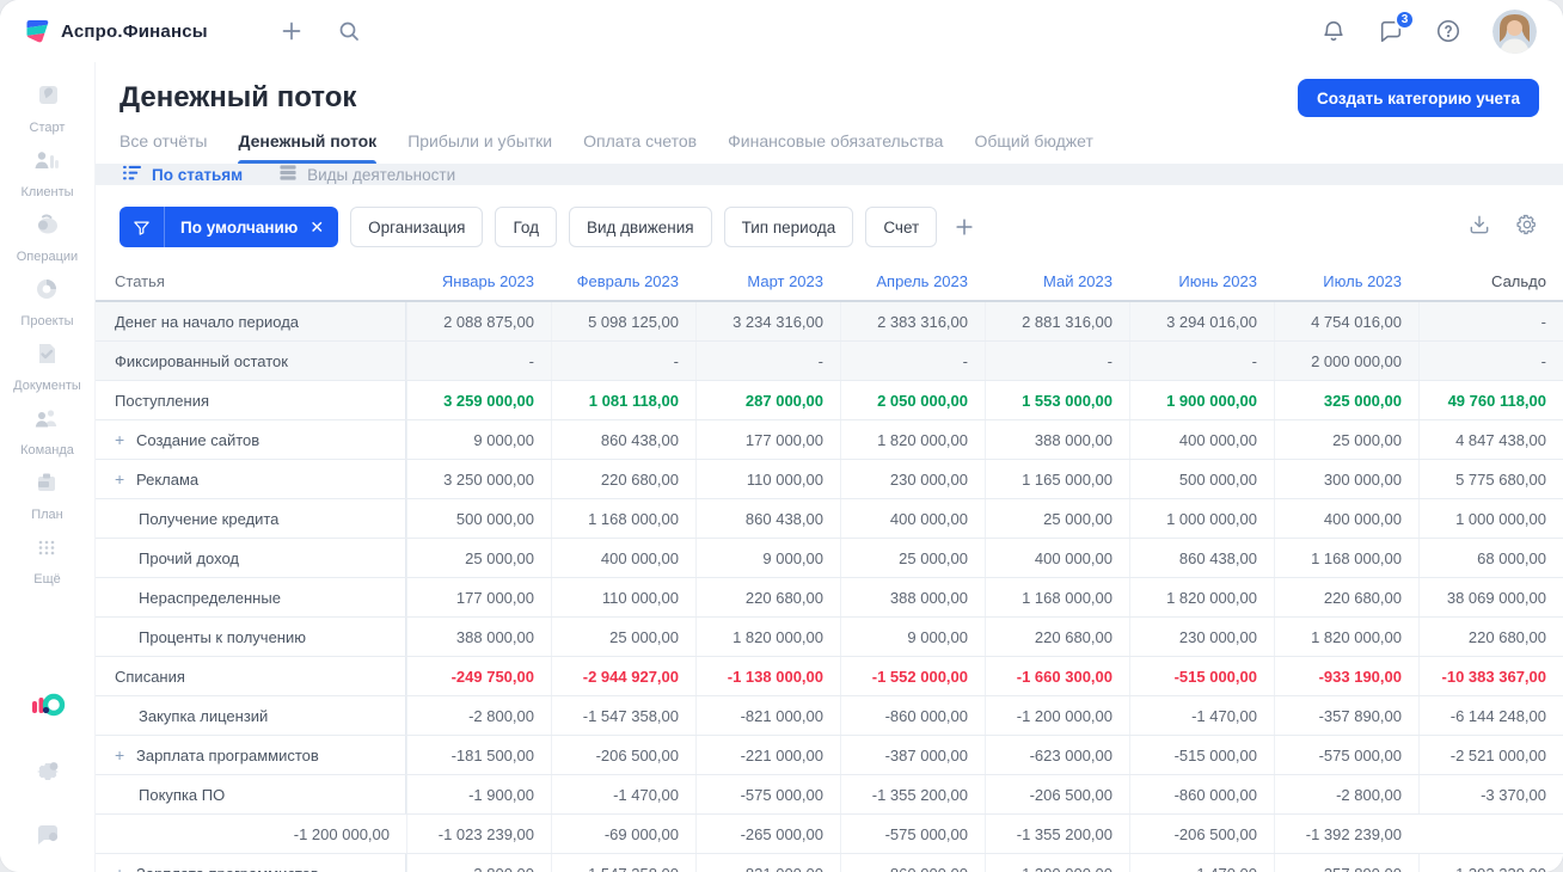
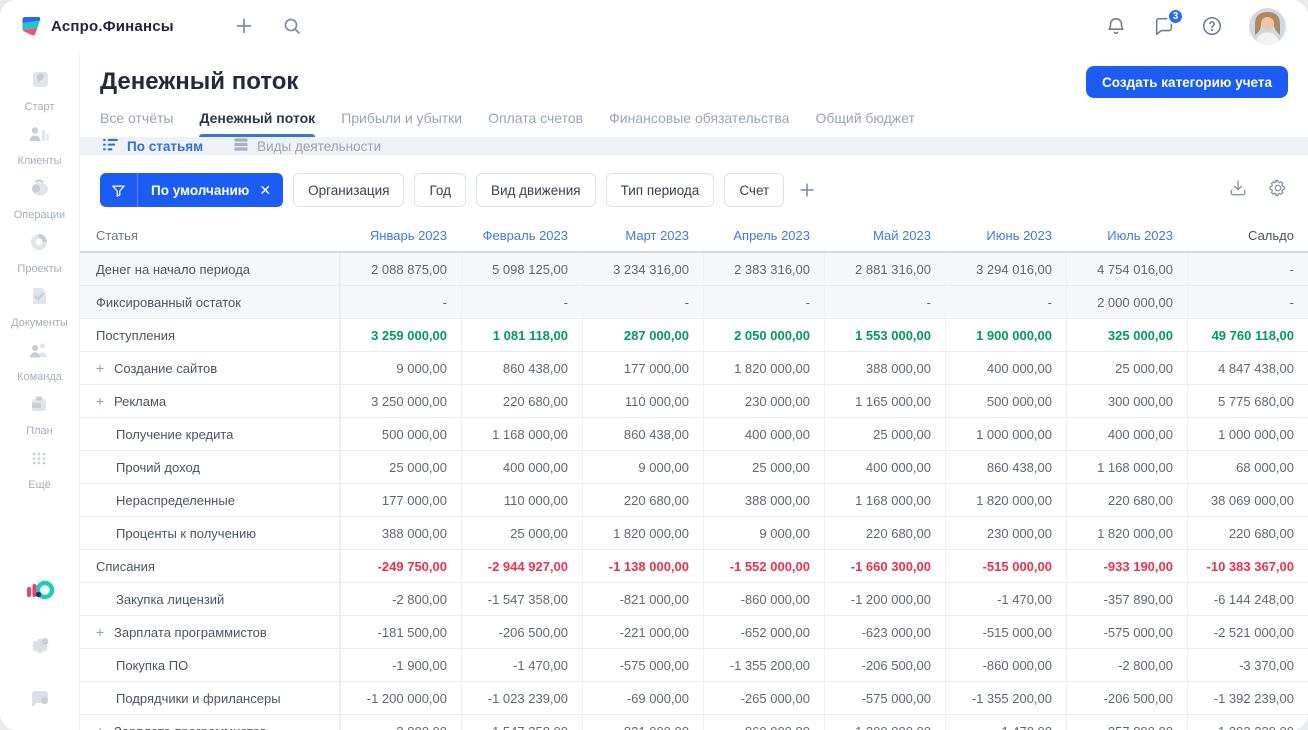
  Аспро.Финансы
  3
  Старт
  Клиенты
  Операции
  Проекты
  Документы
  Команда
  План
  Ещё
  Денежный поток
  Создать категорию учета
  Все отчёты
  Денежный поток
  Прибыли и убытки
  Оплата счетов
  Финансовые обязательства
  Общий бюджет
  По статьям
  Виды деятельности
  По умолчанию
  ✕
  Организация
  Год
  Вид движения
  Тип периода
  Счет
  Статья
  Январь 2023
  Февраль 2023
  Март 2023
  Апрель 2023
  Май 2023
  Июнь 2023
  Июль 2023
  Сальдо
  Денег на начало периода
  2 088 875,00
  5 098 125,00
  3 234 316,00
  2 383 316,00
  2 881 316,00
  3 294 016,00
  4 754 016,00
  -
  Фиксированный остаток
  -
  -
  -
  -
  -
  -
  2 000 000,00
  -
  Поступления
  3 259 000,00
  1 081 118,00
  287 000,00
  2 050 000,00
  1 553 000,00
  1 900 000,00
  325 000,00
  49 760 118,00
  +
  Создание сайтов
  9 000,00
  860 438,00
  177 000,00
  1 820 000,00
  388 000,00
  400 000,00
  25 000,00
  4 847 438,00
  +
  Реклама
  3 250 000,00
  220 680,00
  110 000,00
  230 000,00
  1 165 000,00
  500 000,00
  300 000,00
  5 775 680,00
  Получение кредита
  500 000,00
  1 168 000,00
  860 438,00
  400 000,00
  25 000,00
  1 000 000,00
  400 000,00
  1 000 000,00
  Прочий доход
  25 000,00
  400 000,00
  9 000,00
  25 000,00
  400 000,00
  860 438,00
  1 168 000,00
  68 000,00
  Нераспределенные
  177 000,00
  110 000,00
  220 680,00
  388 000,00
  1 168 000,00
  1 820 000,00
  220 680,00
  38 069 000,00
  Проценты к получению
  388 000,00
  25 000,00
  1 820 000,00
  9 000,00
  220 680,00
  230 000,00
  1 820 000,00
  220 680,00
  Списания
  -249 750,00
  -2 944 927,00
  -1 138 000,00
  -1 552 000,00
  -1 660 300,00
  -515 000,00
  -933 190,00
  -10 383 367,00
  Закупка лицензий
  -2 800,00
  -1 547 358,00
  -821 000,00
  -860 000,00
  -1 200 000,00
  -1 470,00
  -357 890,00
  -6 144 248,00
  +
  Зарплата программистов
  -181 500,00
  -206 500,00
  -221 000,00
- -387 000,00
+ -652 000,00
  -623 000,00
  -515 000,00
  -575 000,00
  -2 521 000,00
  Покупка ПО
  -1 900,00
  -1 470,00
  -575 000,00
  -1 355 200,00
  -206 500,00
  -860 000,00
  -2 800,00
  -3 370,00
+ Подрядчики и фрилансеры
  -1 200 000,00
  -1 023 239,00
  -69 000,00
  -265 000,00
  -575 000,00
  -1 355 200,00
  -206 500,00
  -1 392 239,00
